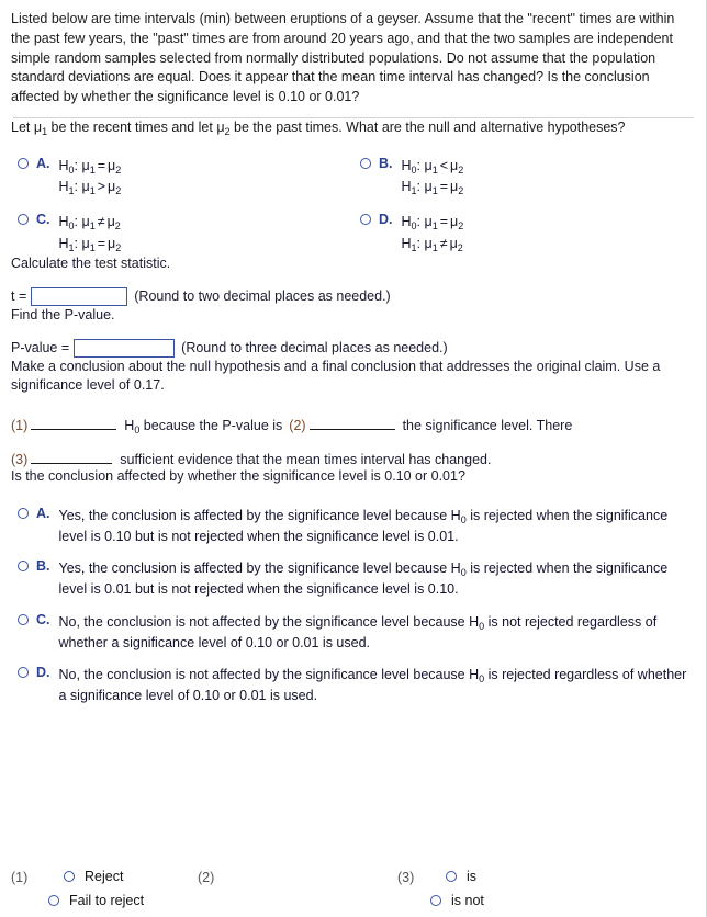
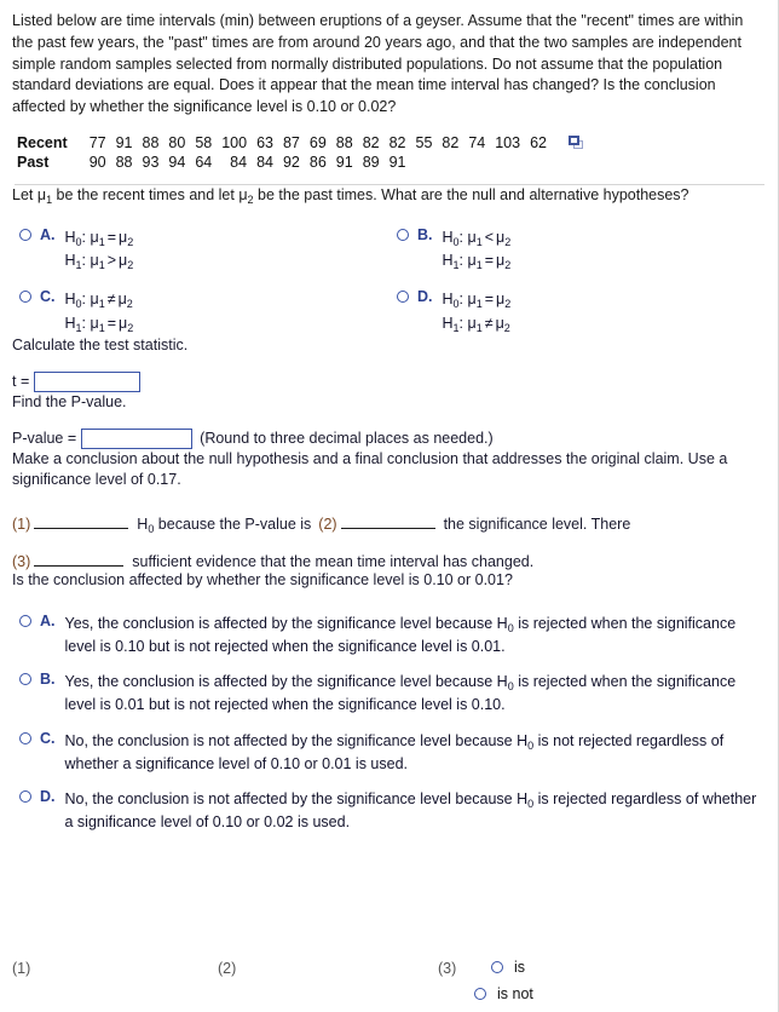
- Listed below are time intervals (min) between eruptions of a geyser. Assume that the "recent" times are within the past few years, the "past" times are from around 20 years ago, and that the two samples are independent simple random samples selected from normally distributed populations. Do not assume that the population standard deviations are equal. Does it appear that the mean time interval has changed? Is the conclusion affected by whether the significance level is 0.10 or 0.01?
+ Listed below are time intervals (min) between eruptions of a geyser. Assume that the "recent" times are within the past few years, the "past" times are from around 20 years ago, and that the two samples are independent simple random samples selected from normally distributed populations. Do not assume that the population standard deviations are equal. Does it appear that the mean time interval has changed? Is the conclusion affected by whether the significance level is 0.10 or 0.02?
+ Recent	77	91	88	80	58	100	63	87	69	88	82	82	55	82	74	103	62
+ Past	90	88	93	94	64	84	84	92	86	91	89	91
  Let μ1 be the recent times and let μ2 be the past times. What are the null and alternative hypotheses?
  A.
  H0: μ1 = μ2
  H1: μ1 > μ2
  B.
  H0: μ1 < μ2
  H1: μ1 = μ2
  C.
  H0: μ1 ≠ μ2
  H1: μ1 = μ2
  D.
  H0: μ1 = μ2
  H1: μ1 ≠ μ2
  Calculate the test statistic.
  t =
- (Round to two decimal places as needed.)
  Find the P-value.
  P-value =
  (Round to three decimal places as needed.)
  Make a conclusion about the null hypothesis and a final conclusion that addresses the original claim. Use a significance level of 0.17.
  (1)
  H0 because the P-value is
  (2)
  the significance level. There
  (3)
- sufficient evidence that the mean times interval has changed.
+ sufficient evidence that the mean time interval has changed.
  Is the conclusion affected by whether the significance level is 0.10 or 0.01?
  A.
  Yes, the conclusion is affected by the significance level because H0 is rejected when the significance level is 0.10 but is not rejected when the significance level is 0.01.
  B.
  Yes, the conclusion is affected by the significance level because H0 is rejected when the significance level is 0.01 but is not rejected when the significance level is 0.10.
  C.
  No, the conclusion is not affected by the significance level because H0 is not rejected regardless of whether a significance level of 0.10 or 0.01 is used.
  D.
- No, the conclusion is not affected by the significance level because H0 is rejected regardless of whether a significance level of 0.10 or 0.01 is used.
+ No, the conclusion is not affected by the significance level because H0 is rejected regardless of whether a significance level of 0.10 or 0.02 is used.
  (1)
- Reject
- Fail to reject
  (2)
  (3)
  is
  is not
